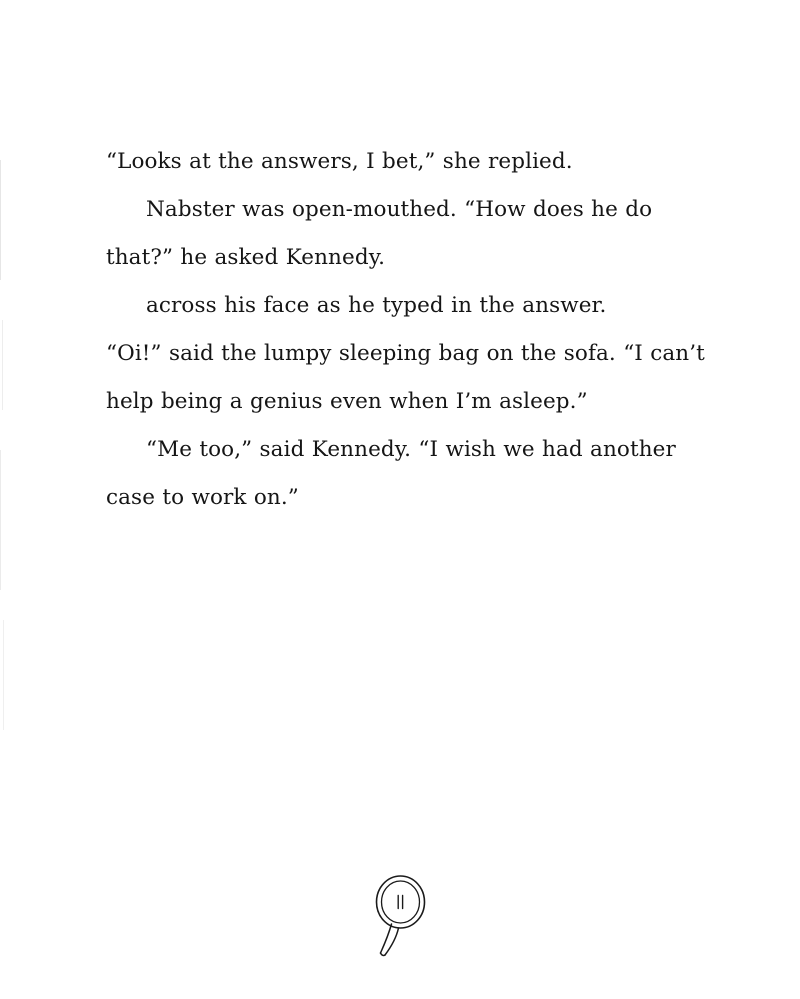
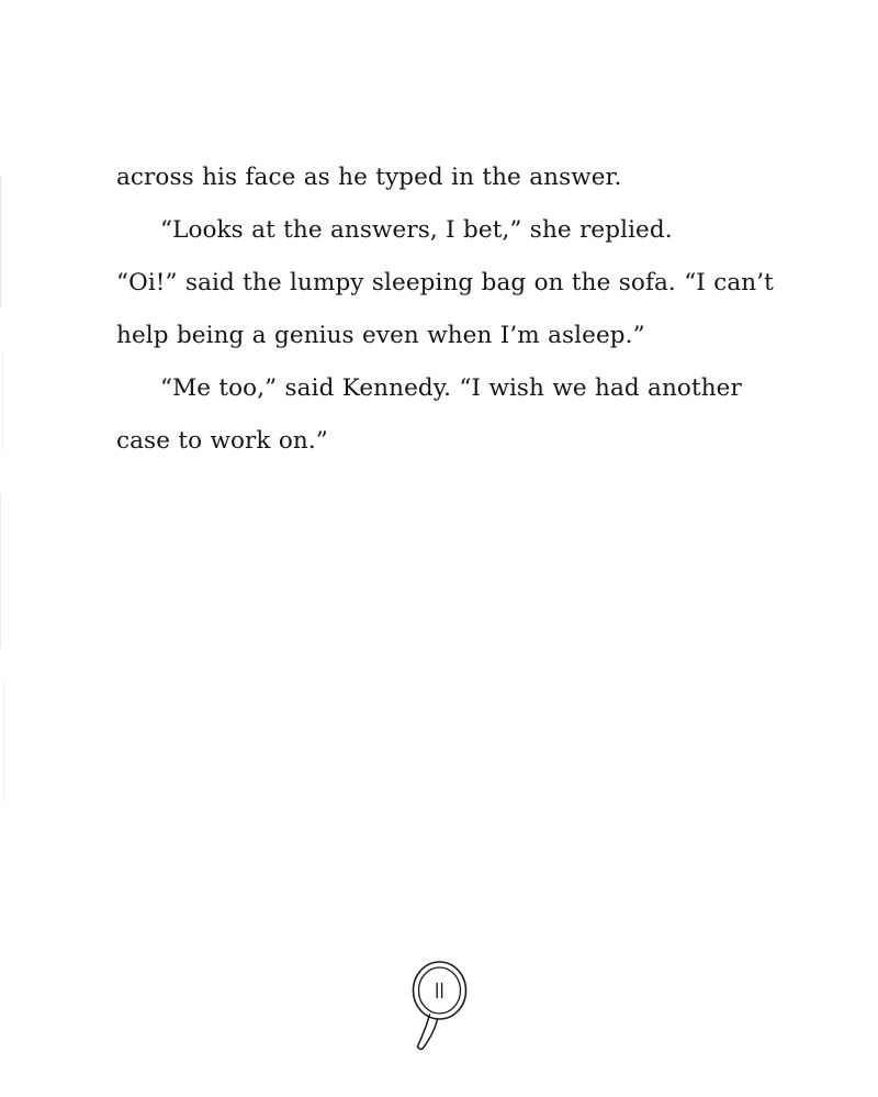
- “Looks at the answers, I bet,” she replied.
+ across his face as he typed in the answer.
- Nabster was open-mouthed. “How does he do that?” he asked Kennedy.
- across his face as he typed in the answer.
+ “Looks at the answers, I bet,” she replied.
  “Oi!” said the lumpy sleeping bag on the sofa. “I can’t help being a genius even when I’m asleep.”
  “Me too,” said Kennedy. “I wish we had another case to work on.”
